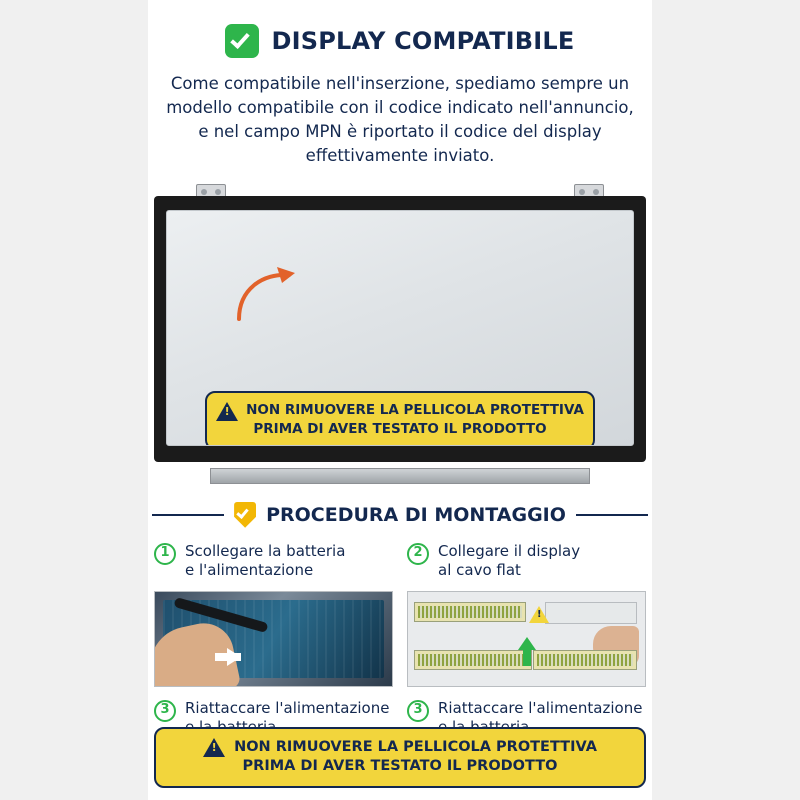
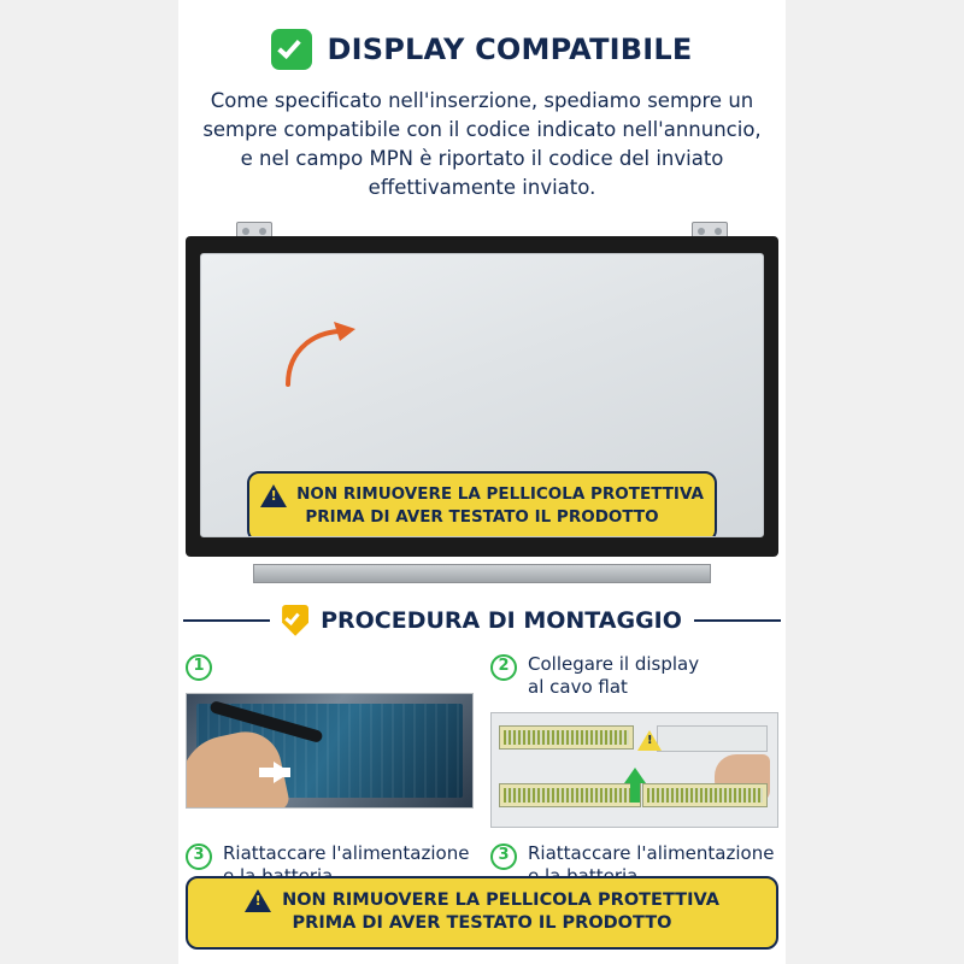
  DISPLAY COMPATIBILE
- Come compatibile nell'inserzione, spediamo sempre un
+ Come specificato nell'inserzione, spediamo sempre un
- modello compatibile con il codice indicato nell'annuncio,
+ sempre compatibile con il codice indicato nell'annuncio,
- e nel campo MPN è riportato il codice del display
+ e nel campo MPN è riportato il codice del inviato
  effettivamente inviato.
  NON RIMUOVERE LA PELLICOLA PROTETTIVA
  PRIMA DI AVER TESTATO IL PRODOTTO
  PROCEDURA DI MONTAGGIO
  1
- Scollegare la batteria
- e l'alimentazione
  2
  Collegare il display
  al cavo flat
  3
  Riattaccare l'alimentazione
  3
  Riattaccare l'alimentazione
  NON RIMUOVERE LA PELLICOLA PROTETTIVA
  PRIMA DI AVER TESTATO IL PRODOTTO
